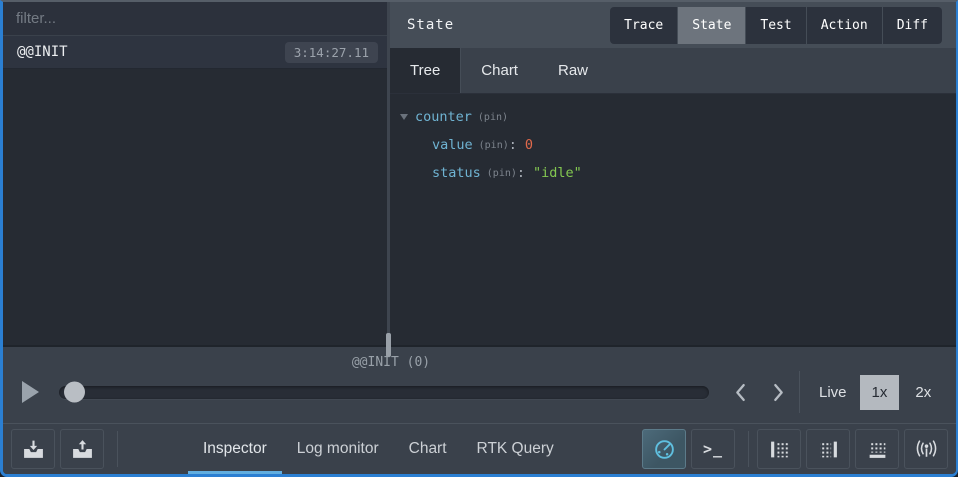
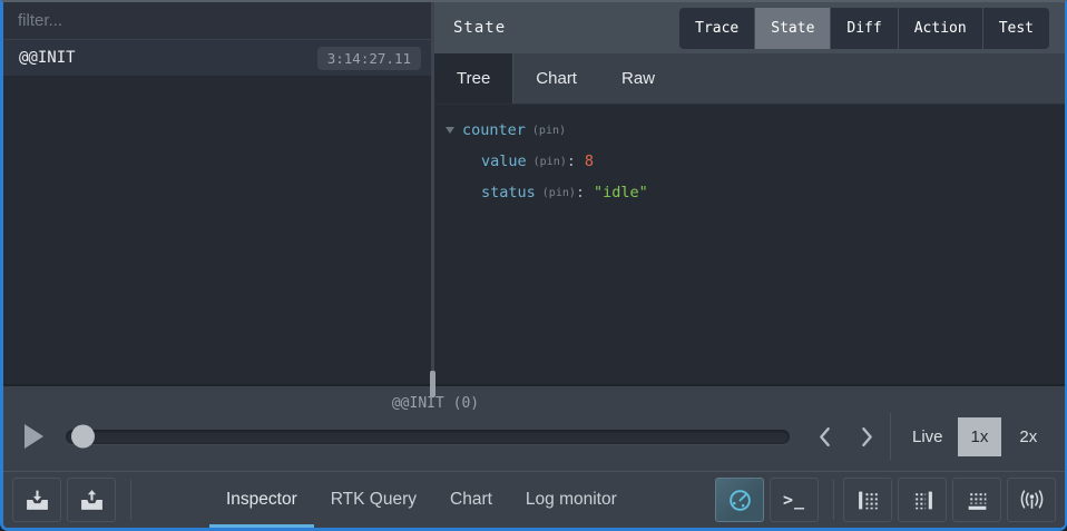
  filter...
  @@INIT
  3:14:27.11
  State
  Trace
  State
- Test
+ Diff
  Action
- Diff
+ Test
  Tree
  Chart
  Raw
  counter
  (pin)
  value
  (pin)
  :
- 0
+ 8
  status
  (pin)
  :
  "idle"
  @@INIT (0)
  Live
  1x
  2x
  Inspector
- Log monitor
+ RTK Query
  Chart
- RTK Query
+ Log monitor
  >_
